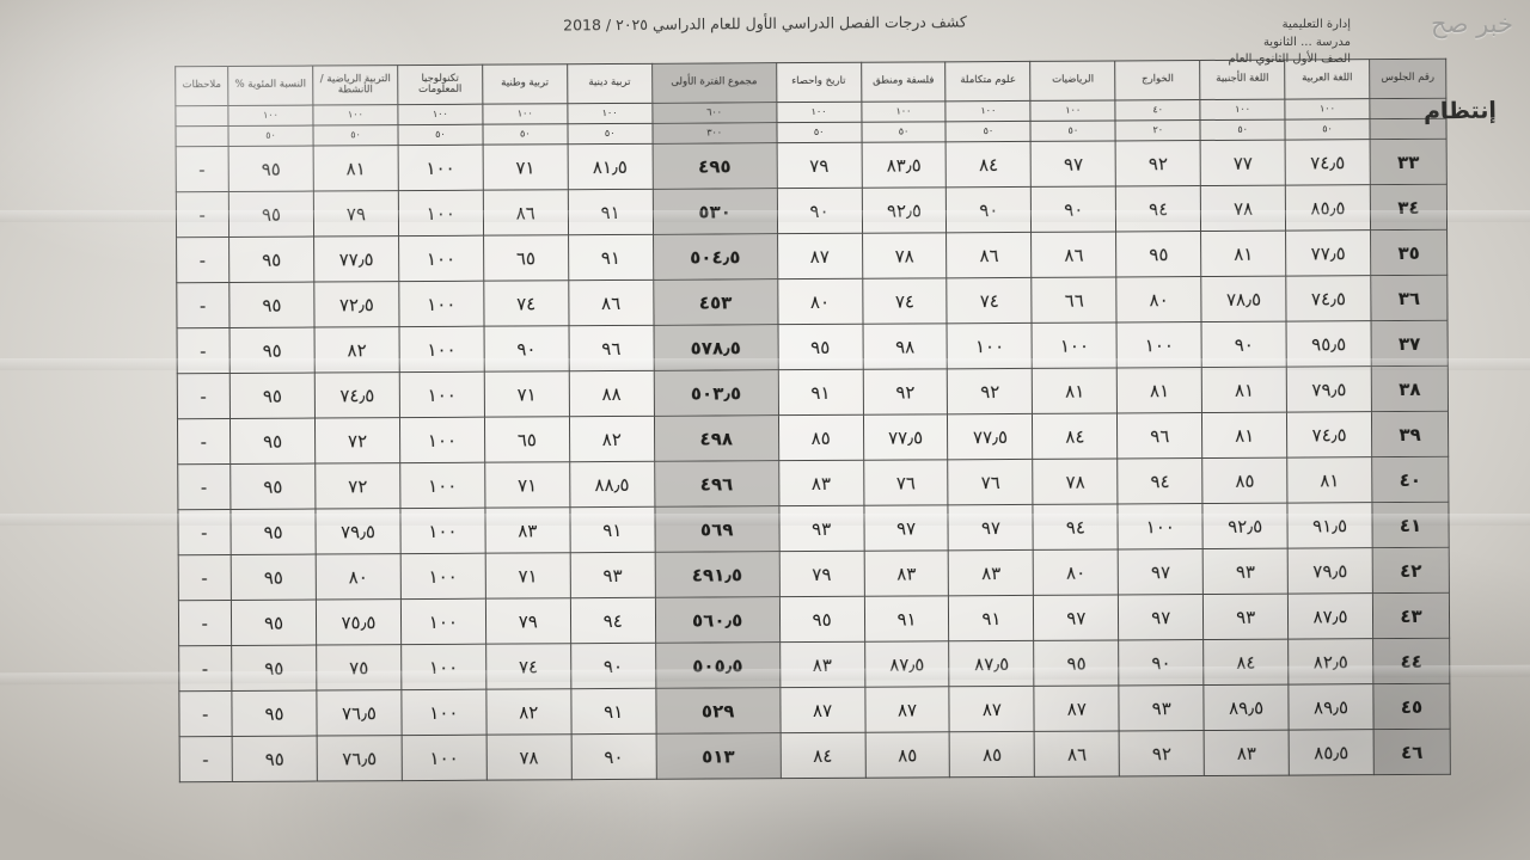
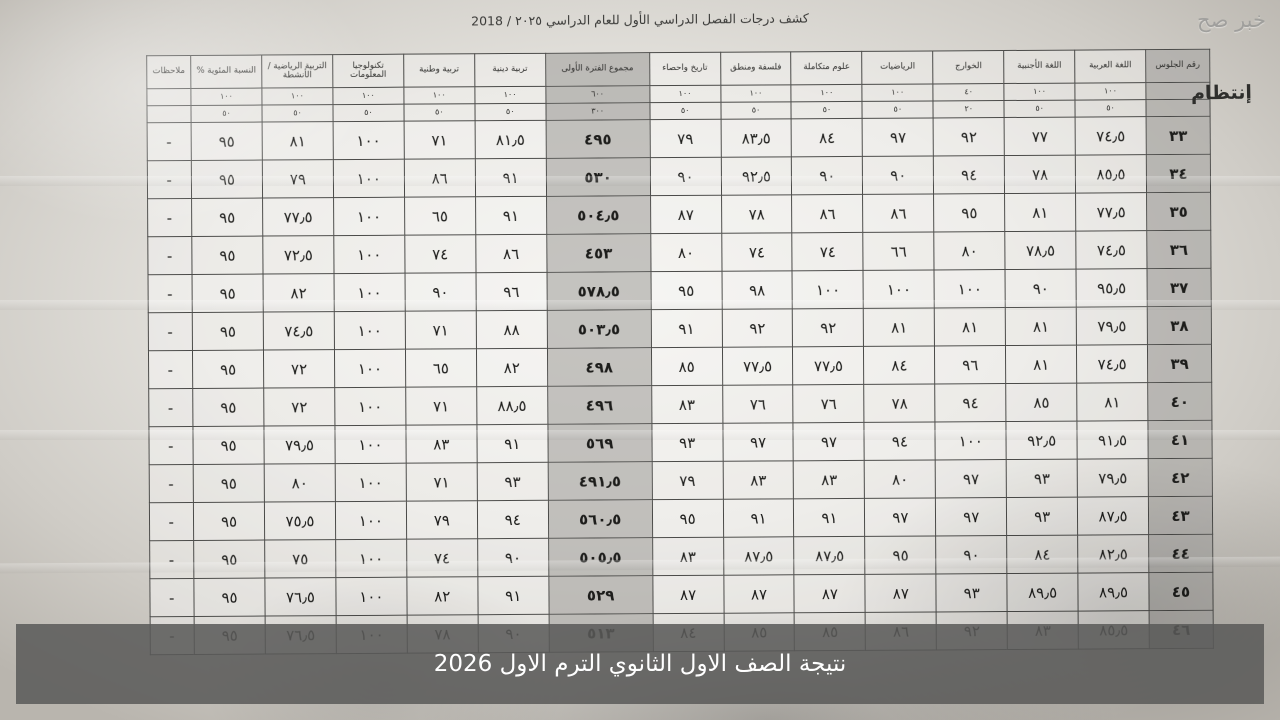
  خبر صح
  كشف درجات الفصل الدراسي الأول للعام الدراسي ٢٠٢٥ / 2018
- إدارة التعليمية
- مدرسة ... الثانوية
- الصف الأول الثانوي العام
  إنتظام
+ نتيجة الصف الاول الثانوي الترم الاول 2026
